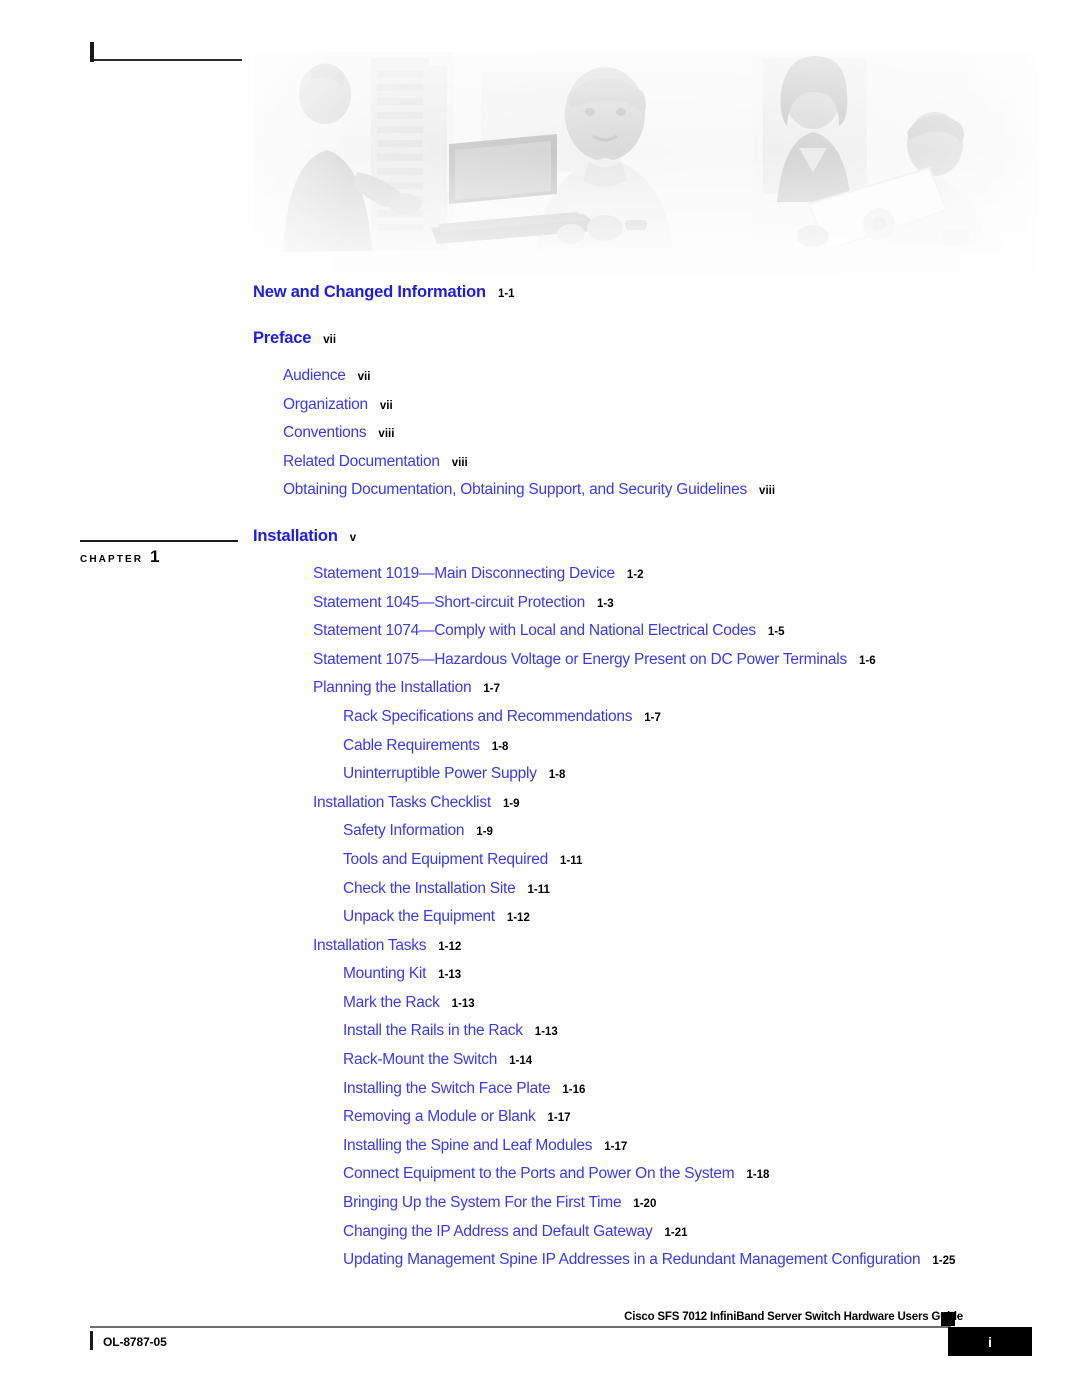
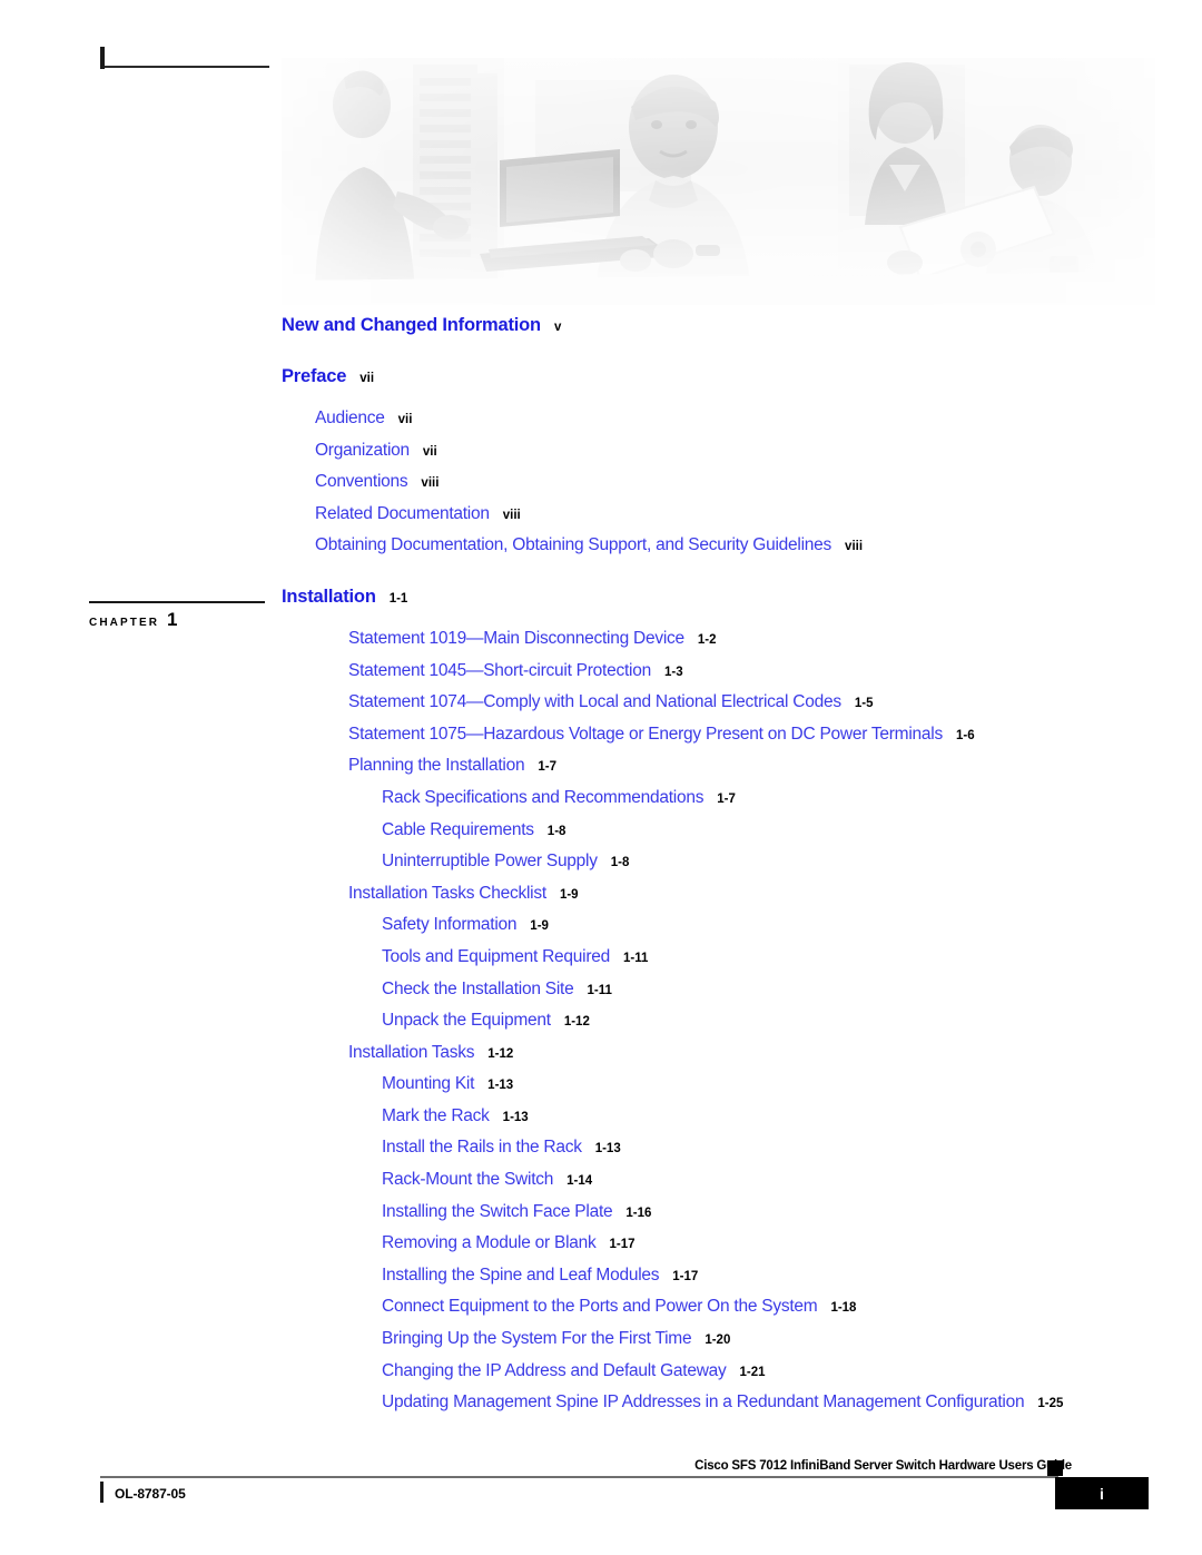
  CHAPTER
  1
  New and Changed Information
- 1-1
+ v
  Preface
  vii
  Audience
  vii
  Organization
  vii
  Conventions
  viii
  Related Documentation
  viii
  Obtaining Documentation, Obtaining Support, and Security Guidelines
  viii
  Installation
- v
+ 1-1
  Statement 1019—Main Disconnecting Device
  1-2
  Statement 1045—Short-circuit Protection
  1-3
  Statement 1074—Comply with Local and National Electrical Codes
  1-5
  Statement 1075—Hazardous Voltage or Energy Present on DC Power Terminals
  1-6
  Planning the Installation
  1-7
  Rack Specifications and Recommendations
  1-7
  Cable Requirements
  1-8
  Uninterruptible Power Supply
  1-8
  Installation Tasks Checklist
  1-9
  Safety Information
  1-9
  Tools and Equipment Required
  1-11
  Check the Installation Site
  1-11
  Unpack the Equipment
  1-12
  Installation Tasks
  1-12
  Mounting Kit
  1-13
  Mark the Rack
  1-13
  Install the Rails in the Rack
  1-13
  Rack-Mount the Switch
  1-14
  Installing the Switch Face Plate
  1-16
  Removing a Module or Blank
  1-17
  Installing the Spine and Leaf Modules
  1-17
  Connect Equipment to the Ports and Power On the System
  1-18
  Bringing Up the System For the First Time
  1-20
  Changing the IP Address and Default Gateway
  1-21
  Updating Management Spine IP Addresses in a Redundant Management Configuration
  1-25
  Cisco SFS 7012 InfiniBand Server Switch Hardware Users Ge
  OL-8787-05
  i
